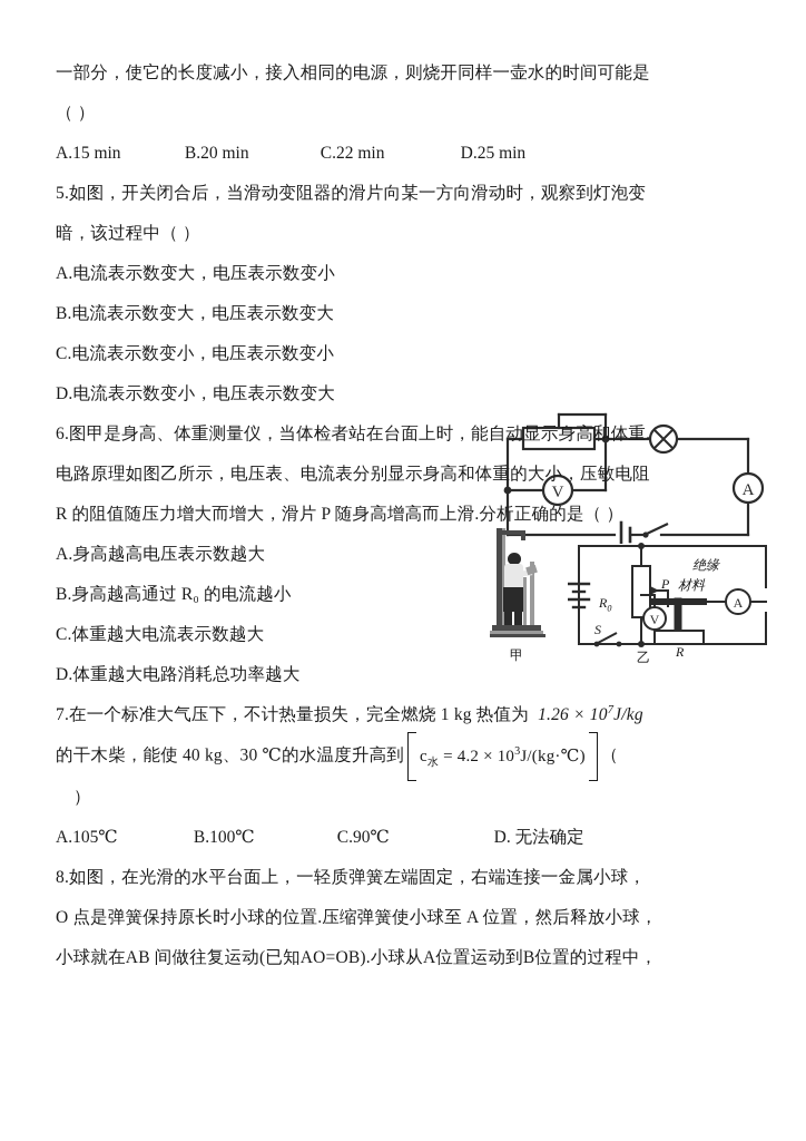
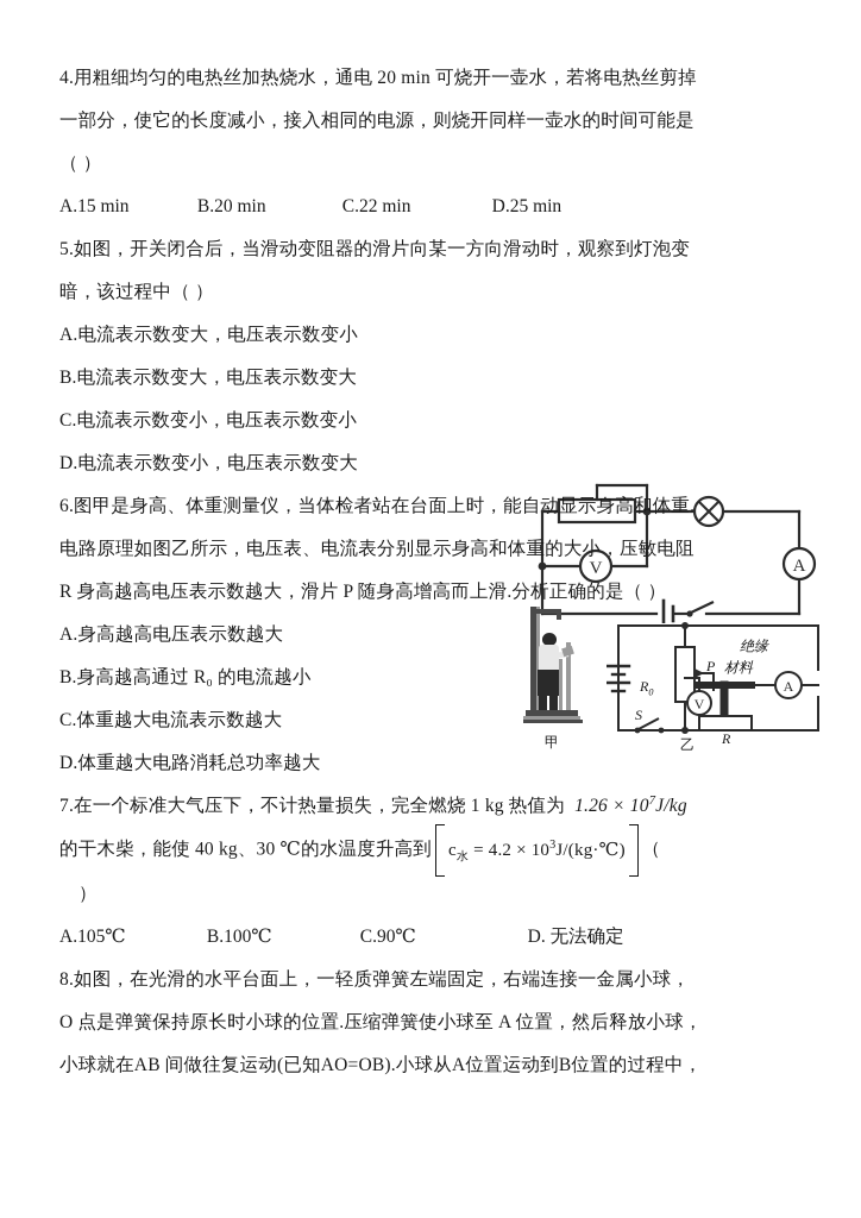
+ 4.用粗细均匀的电热丝加热烧水，通电 20 min 可烧开一壶水，若将电热丝剪掉
  一部分，使它的长度减小，接入相同的电源，则烧开同样一壶水的时间可能是
  （ ）
  A.15 min B.20 min C.22 min D.25 min
  5.如图，开关闭合后，当滑动变阻器的滑片向某一方向滑动时，观察到灯泡变
  暗，该过程中（ ）
  A.电流表示数变大，电压表示数变小
  B.电流表示数变大，电压表示数变大
  C.电流表示数变小，电压表示数变小
  D.电流表示数变小，电压表示数变大
  V
  A
  6.图甲是身高、体重测量仪，当体检者站在台面上时，能自动显示身高和体重.
  电路原理如图乙所示，电压表、电流表分别显示身高和体重的大小，压敏电阻
- R 的阻值随压力增大而增大，滑片 P 随身高增高而上滑.分析正确的是（ ）
+ R 身高越高电压表示数越大，滑片 P 随身高增高而上滑.分析正确的是（ ）
  A.身高越高电压表示数越大
  B.身高越高通过 R₀ 的电流越小
  C.体重越大电流表示数越大
  D.体重越大电路消耗总功率越大
  甲
  V
  A
  R0
  P
  绝缘
  材料
  R
  S
  乙
  7.在一个标准大气压下，不计热量损失，完全燃烧 1 kg 热值为 1.26 × 107J/kg
  的干木柴，能使 40 kg、30 ℃的水温度升高到 c水 = 4.2 × 103J/(kg·℃) （
  ）
  A.105℃ B.100℃ C.90℃ D. 无法确定
  8.如图，在光滑的水平台面上，一轻质弹簧左端固定，右端连接一金属小球，
  O 点是弹簧保持原长时小球的位置.压缩弹簧使小球至 A 位置，然后释放小球，
  小球就在AB 间做往复运动(已知AO=OB).小球从A位置运动到B位置的过程中，
